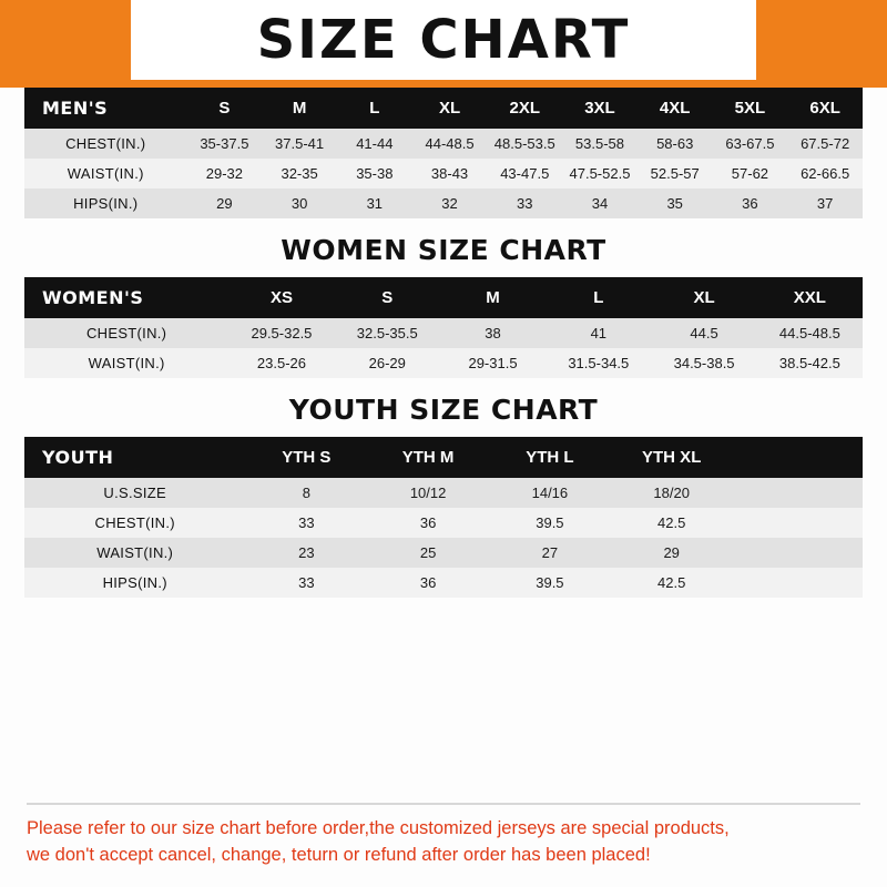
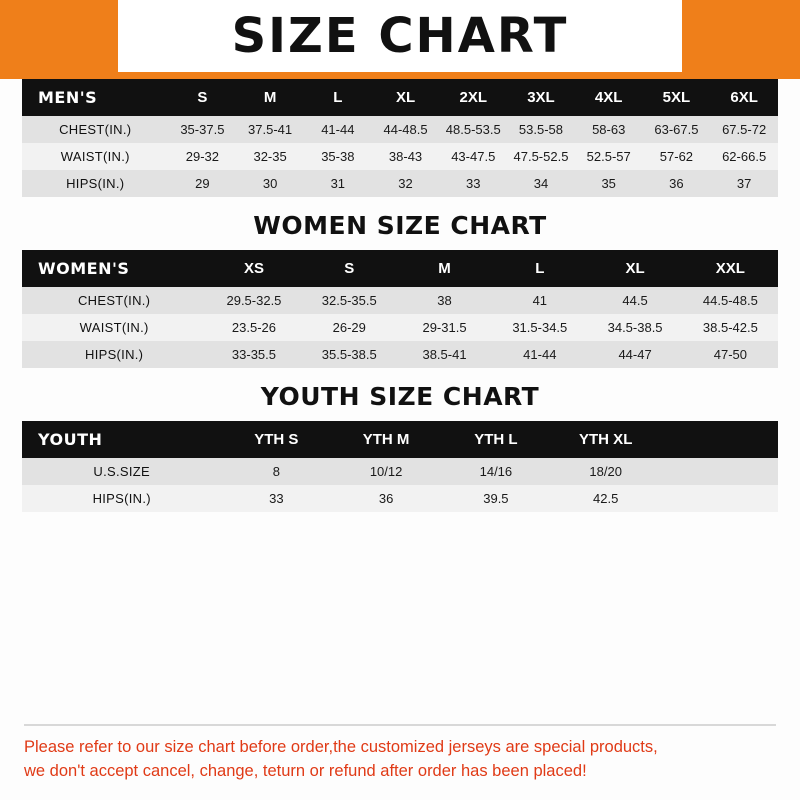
  SIZE CHART
  MEN'S	S	M	L	XL	2XL	3XL	4XL	5XL	6XL
  CHEST(IN.)	35-37.5	37.5-41	41-44	44-48.5	48.5-53.5	53.5-58	58-63	63-67.5	67.5-72
  WAIST(IN.)	29-32	32-35	35-38	38-43	43-47.5	47.5-52.5	52.5-57	57-62	62-66.5
  HIPS(IN.)	29	30	31	32	33	34	35	36	37
  WOMEN SIZE CHART
  WOMEN'S	XS	S	M	L	XL	XXL
  CHEST(IN.)	29.5-32.5	32.5-35.5	38	41	44.5	44.5-48.5
  WAIST(IN.)	23.5-26	26-29	29-31.5	31.5-34.5	34.5-38.5	38.5-42.5
+ HIPS(IN.)	33-35.5	35.5-38.5	38.5-41	41-44	44-47	47-50
  YOUTH SIZE CHART
  YOUTH	YTH S	YTH M	YTH L	YTH XL
  U.S.SIZE	8	10/12	14/16	18/20
- CHEST(IN.)	33	36	39.5	42.5
- WAIST(IN.)	23	25	27	29
  HIPS(IN.)	33	36	39.5	42.5
  Please refer to our size chart before order,the customized jerseys are special products,
  we don't accept cancel, change, teturn or refund after order has been placed!
